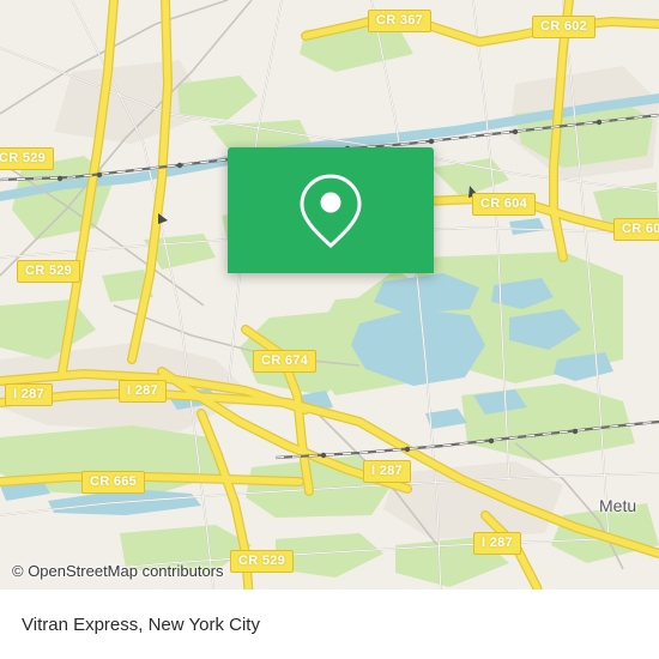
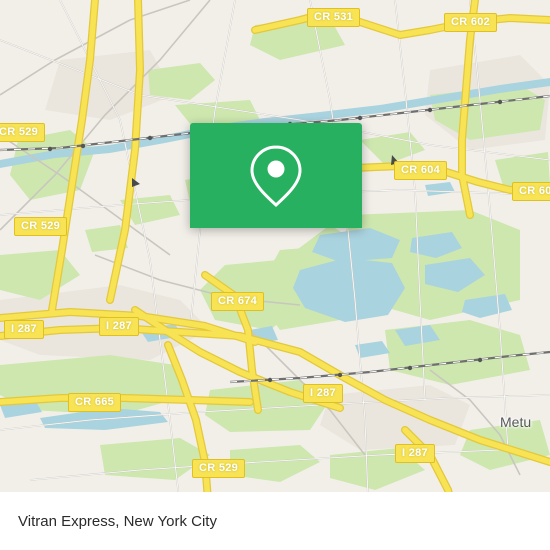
- CR 367
+ CR 531
  CR 602
  CR 529
  CR 604
  CR 60
  CR 529
  CR 674
  I 287
  I 287
  CR 665
  I 287
  I 287
  CR 529
  Metu
- © OpenStreetMap contributors
  Vitran Express, New York City
